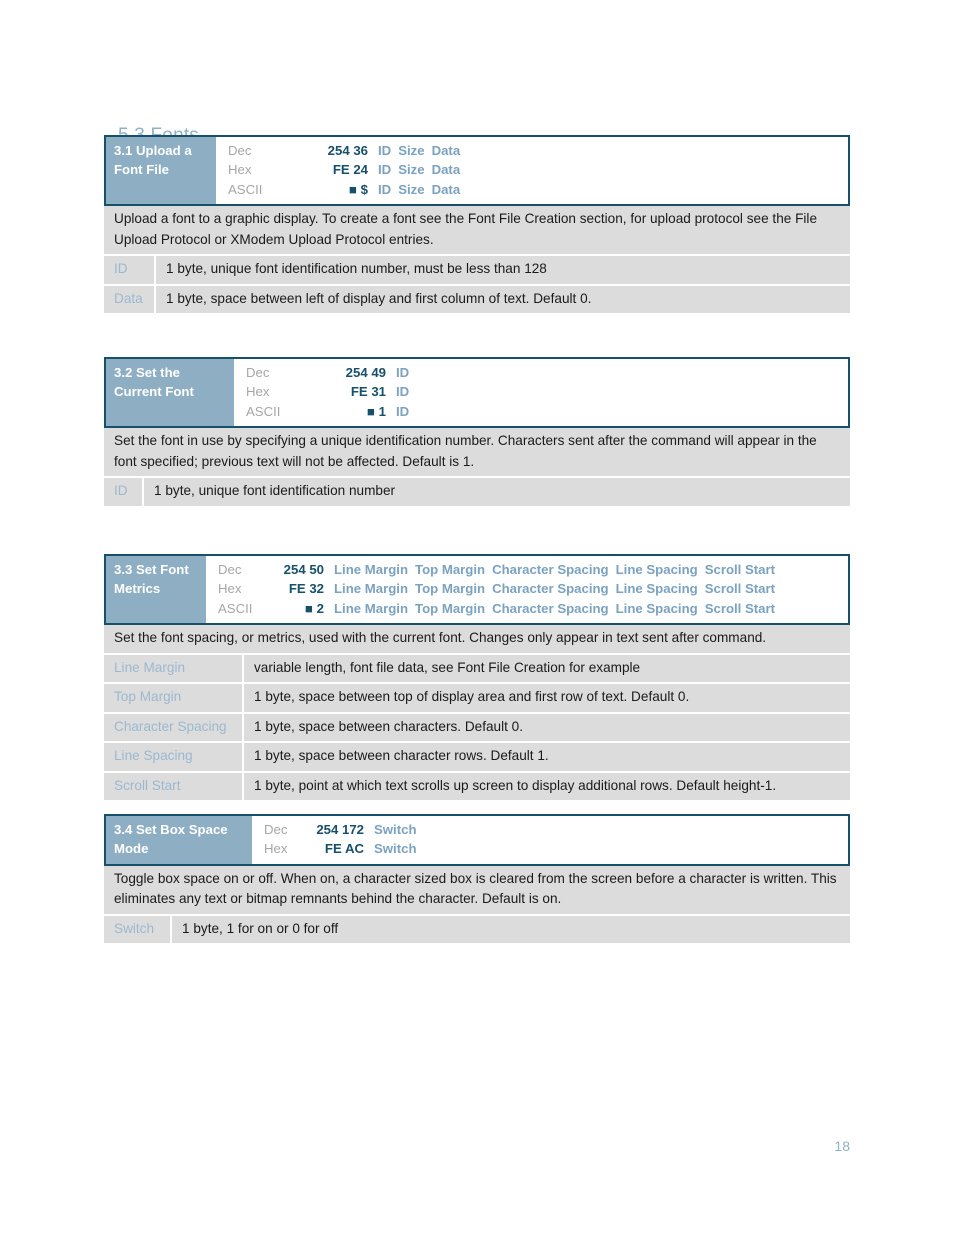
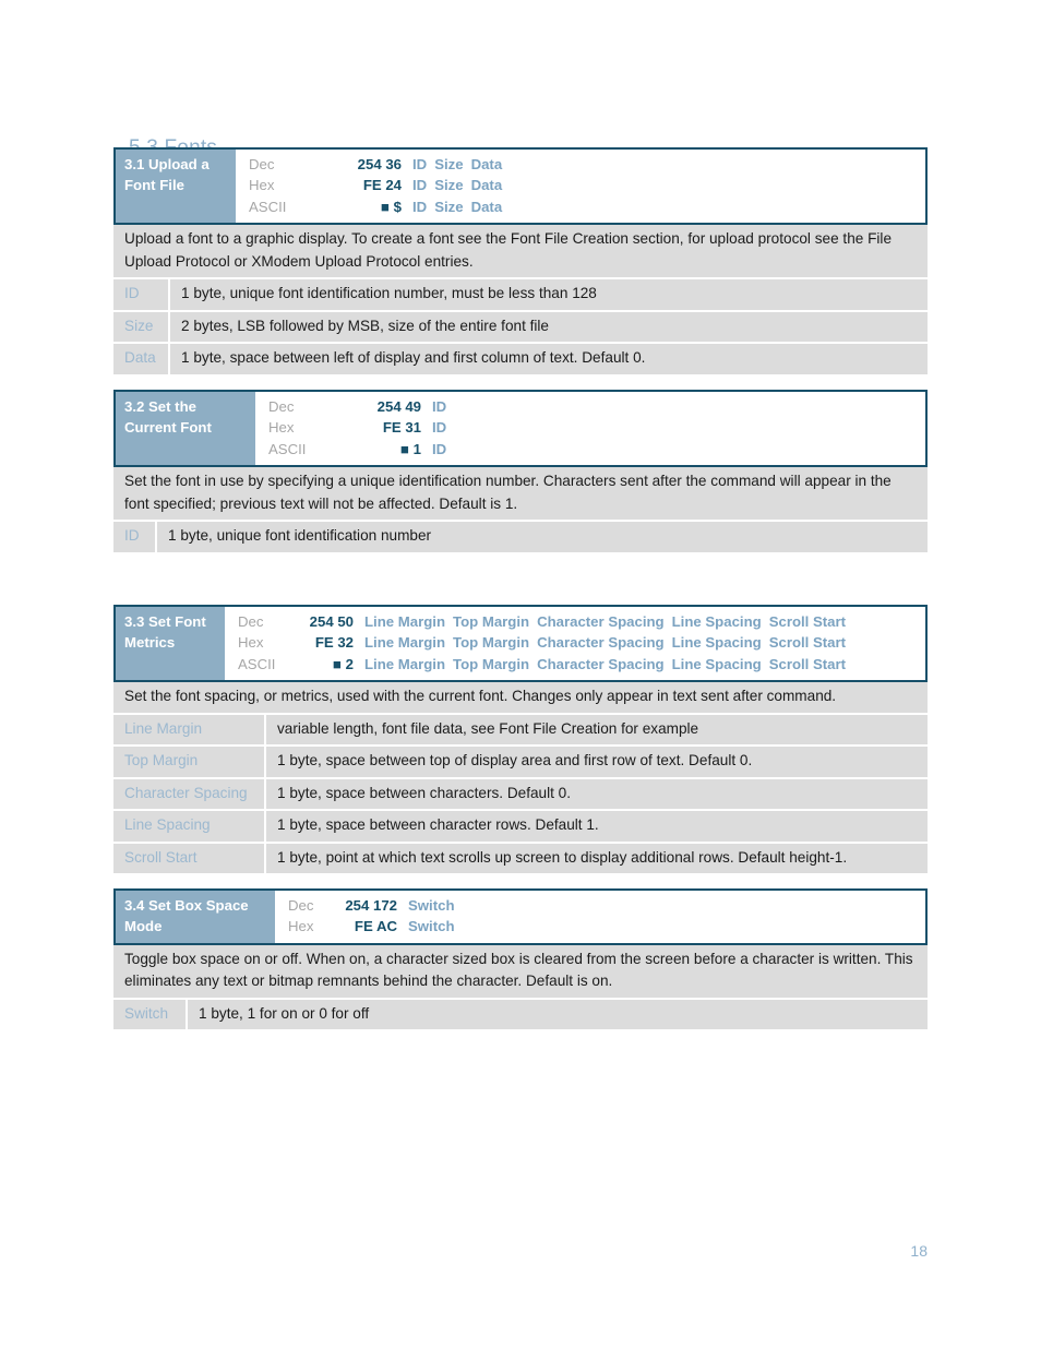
  3.1 Upload a Font File
  Dec
  254 36
  ID Size Data
  Hex
  FE 24
  ID Size Data
  ASCII
  ■ $
  ID Size Data
  Upload a font to a graphic display. To create a font see the Font File Creation section, for upload protocol see the File Upload Protocol or XModem Upload Protocol entries.
  ID
  1 byte, unique font identification number, must be less than 128
+ Size
+ 2 bytes, LSB followed by MSB, size of the entire font file
  Data
  1 byte, space between left of display and first column of text. Default 0.
  3.2 Set the Current Font
  Dec
  254 49
  ID
  Hex
  FE 31
  ID
  ASCII
  ■ 1
  ID
  Set the font in use by specifying a unique identification number. Characters sent after the command will appear in the font specified; previous text will not be affected. Default is 1.
  ID
  1 byte, unique font identification number
  3.3 Set Font Metrics
  Dec
  254 50
  Line Margin Top Margin Character Spacing Line Spacing Scroll Start
  Hex
  FE 32
  Line Margin Top Margin Character Spacing Line Spacing Scroll Start
  ASCII
  ■ 2
  Line Margin Top Margin Character Spacing Line Spacing Scroll Start
  Set the font spacing, or metrics, used with the current font. Changes only appear in text sent after command.
  Line Margin
  variable length, font file data, see Font File Creation for example
  Top Margin
  1 byte, space between top of display area and first row of text. Default 0.
  Character Spacing
  1 byte, space between characters. Default 0.
  Line Spacing
  1 byte, space between character rows. Default 1.
  Scroll Start
  1 byte, point at which text scrolls up screen to display additional rows. Default height-1.
  3.4 Set Box Space Mode
  Dec
  254 172
  Switch
  Hex
  FE AC
  Switch
  Toggle box space on or off. When on, a character sized box is cleared from the screen before a character is written. This eliminates any text or bitmap remnants behind the character. Default is on.
  Switch
  1 byte, 1 for on or 0 for off
  18
